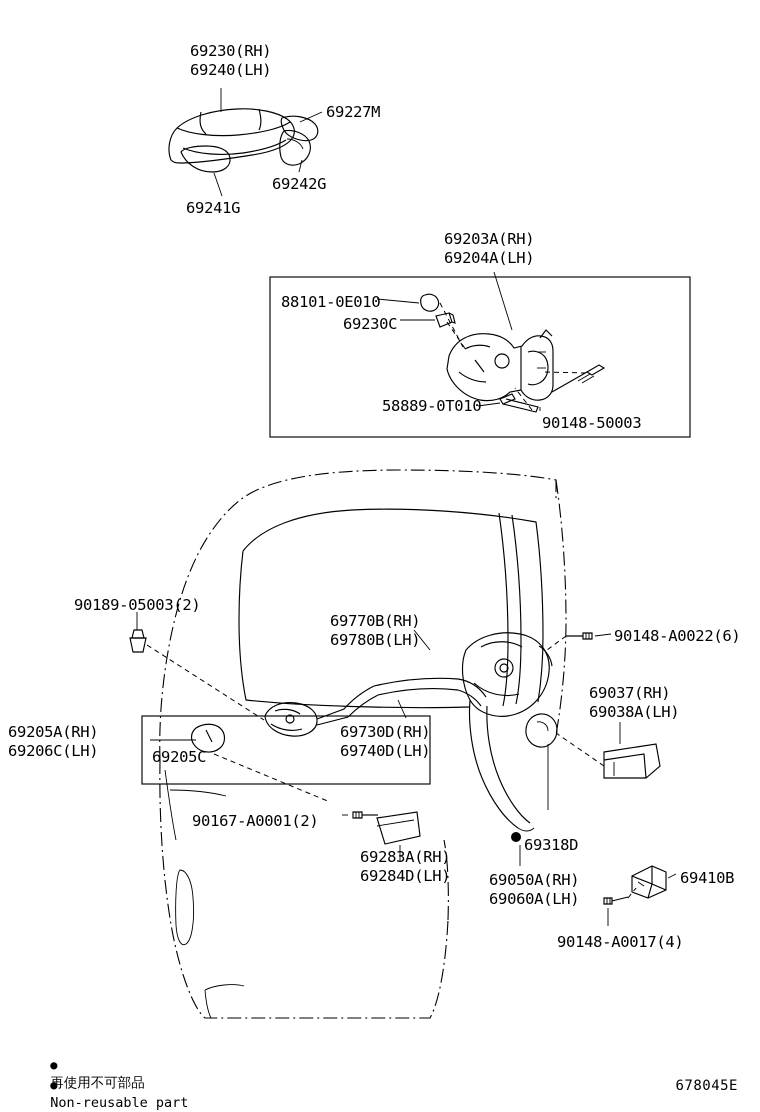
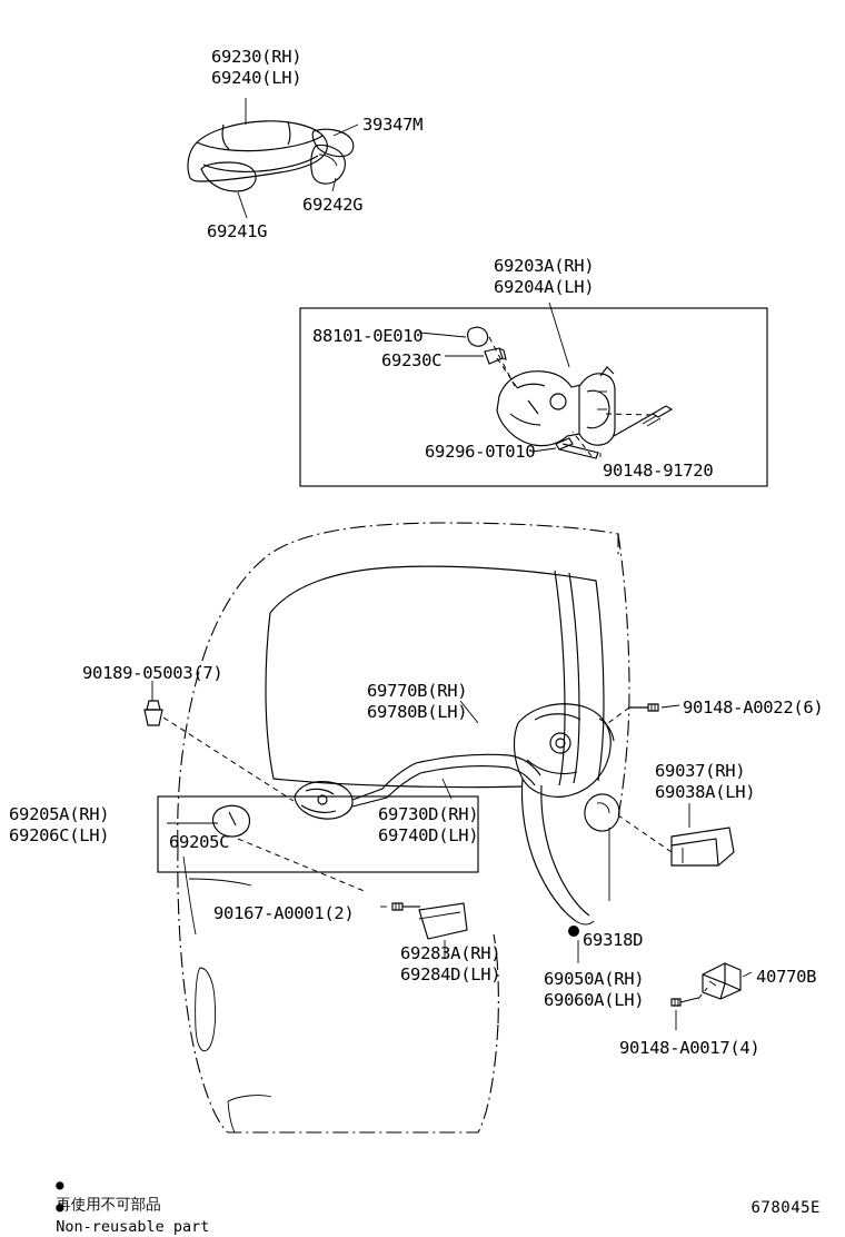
  69230(RH)
  69240(LH)
- 69227M
+ 39347M
  69242G
  69241G
  69203A(RH)
  69204A(LH)
  88101-0E010
  69230C
- 58889-0T010
+ 69296-0T010
- 90148-50003
+ 90148-91720
- 90189-05003(2)
+ 90189-05003(7)
  69770B(RH)
  69780B(LH)
  90148-A0022(6)
  69037(RH)
  69038A(LH)
  69205A(RH)
  69206C(LH)
  69730D(RH)
  69740D(LH)
  69205C
  90167-A0001(2)
  69318D
  69283A(RH)
  69284D(LH)
  69050A(RH)
  69060A(LH)
- 69410B
+ 40770B
  90148-A0017(4)
  ● 再使用不可部品
  ● Non-reusable part
  678045E
